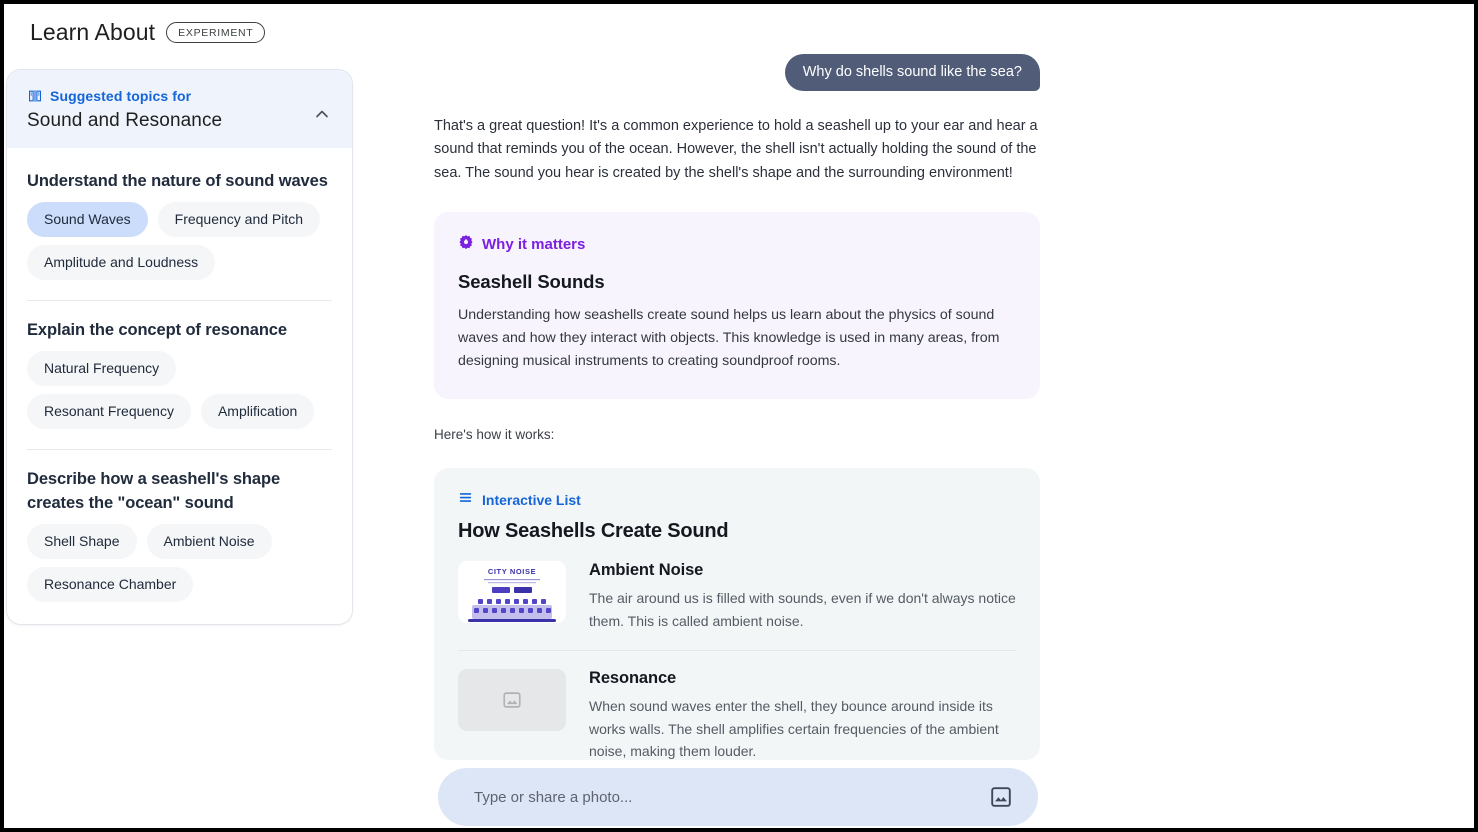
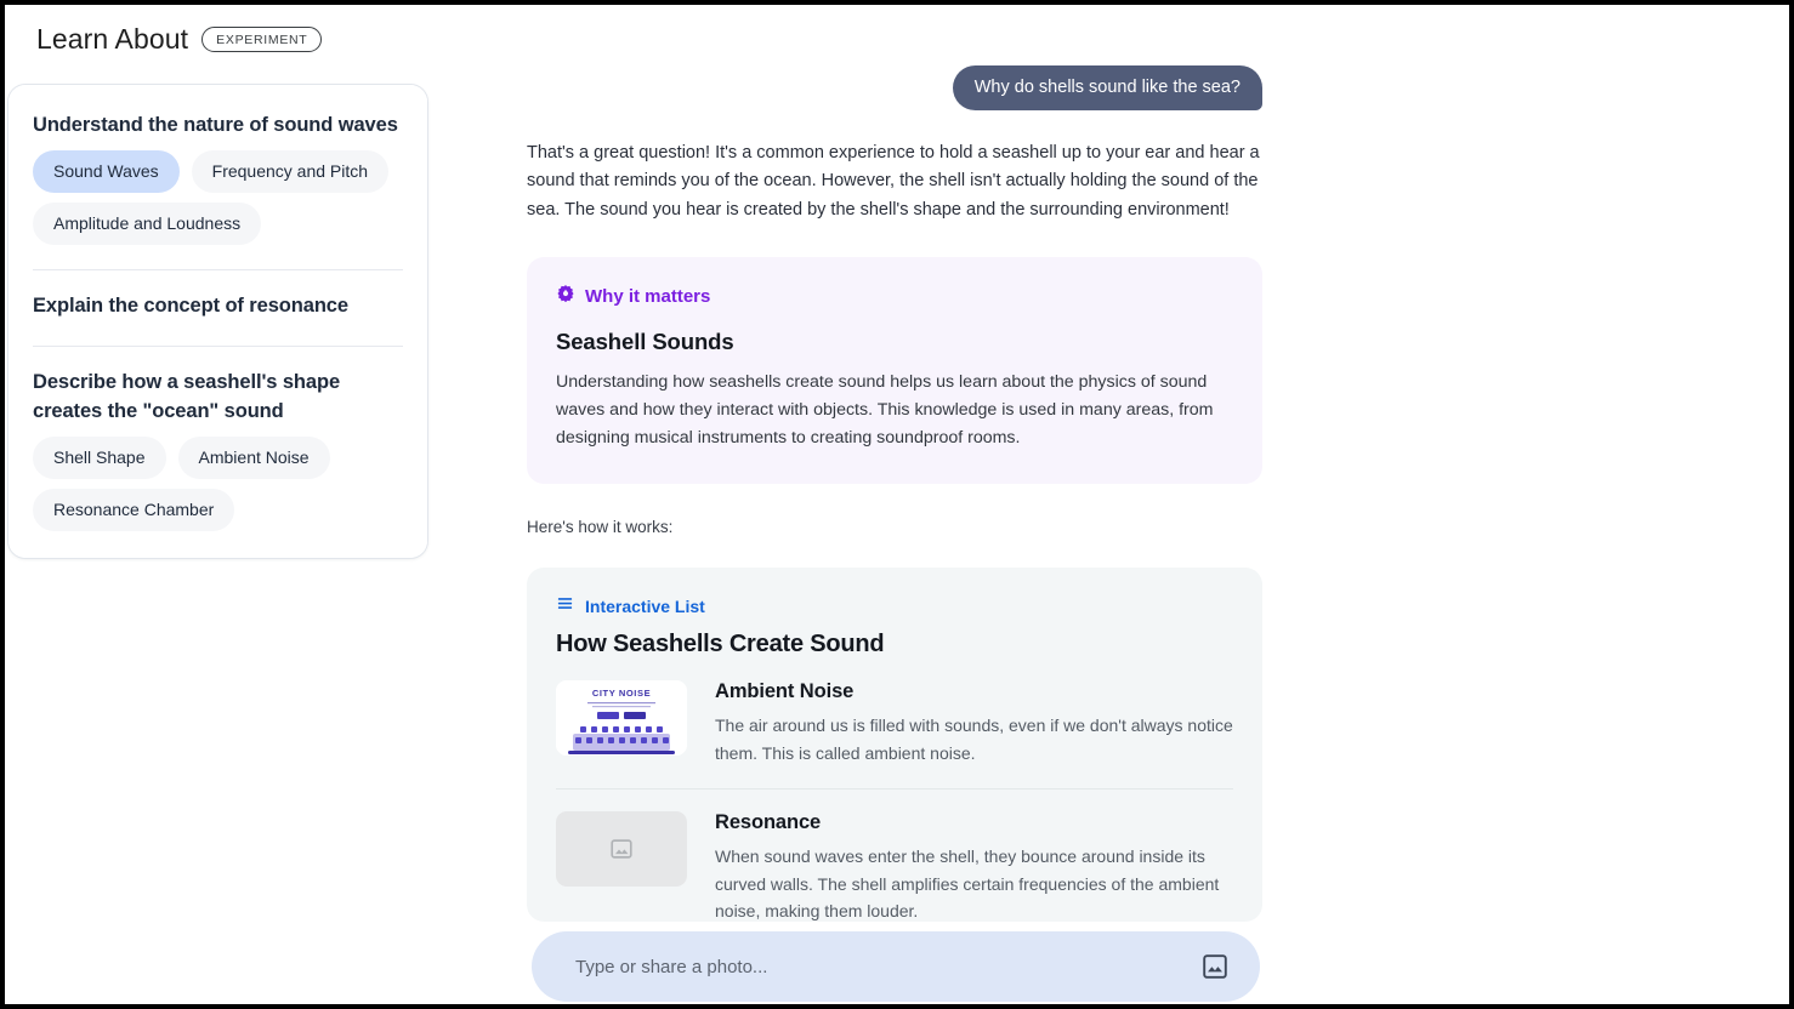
  Learn About
  EXPERIMENT
- Suggested topics for
- Sound and Resonance
  Understand the nature of sound waves
  Sound Waves
  Frequency and Pitch
  Amplitude and Loudness
  Explain the concept of resonance
- Natural Frequency
- Resonant Frequency
- Amplification
  Describe how a seashell's shape creates the "ocean" sound
  Shell Shape
  Ambient Noise
  Resonance Chamber
  Why do shells sound like the sea?
  That's a great question! It's a common experience to hold a seashell up to your ear and hear a sound that reminds you of the ocean. However, the shell isn't actually holding the sound of the sea. The sound you hear is created by the shell's shape and the surrounding environment!
  Why it matters
  Seashell Sounds
  Understanding how seashells create sound helps us learn about the physics of sound waves and how they interact with objects. This knowledge is used in many areas, from designing musical instruments to creating soundproof rooms.
  Here's how it works:
  Interactive List
  How Seashells Create Sound
  CITY NOISE
  Ambient Noise
  The air around us is filled with sounds, even if we don't always notice them. This is called ambient noise.
  Resonance
- When sound waves enter the shell, they bounce around inside its works walls. The shell amplifies certain frequencies of the ambient noise, making them louder.
+ When sound waves enter the shell, they bounce around inside its curved walls. The shell amplifies certain frequencies of the ambient noise, making them louder.
  Type or share a photo...
